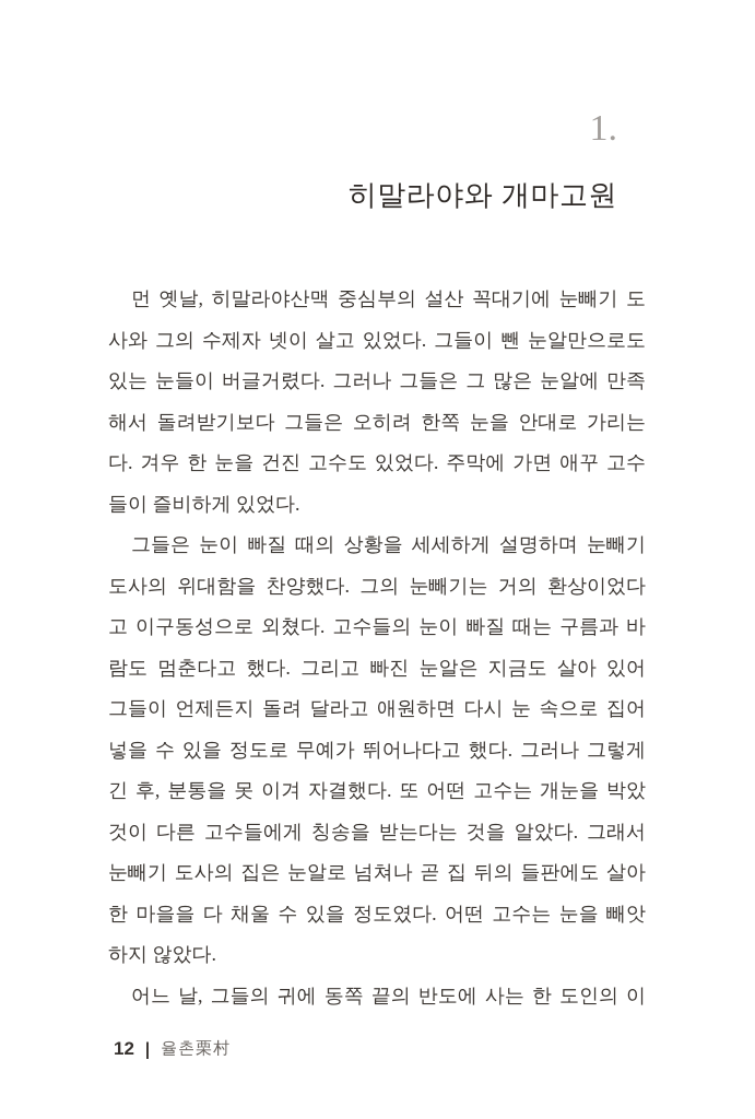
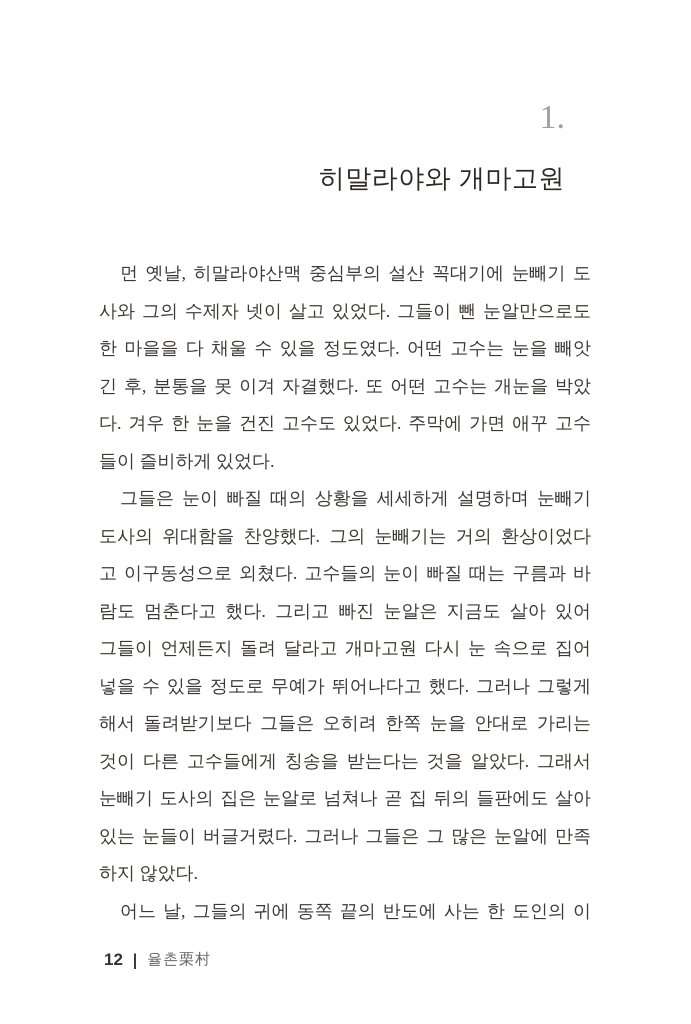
  1.
  히말라야와 개마고원
  먼 옛날, 히말라야산맥 중심부의 설산 꼭대기에 눈빼기 도
  사와 그의 수제자 넷이 살고 있었다. 그들이 뺀 눈알만으로도
- 있는 눈들이 버글거렸다. 그러나 그들은 그 많은 눈알에 만족
+ 한 마을을 다 채울 수 있을 정도였다. 어떤 고수는 눈을 빼앗
- 해서 돌려받기보다 그들은 오히려 한쪽 눈을 안대로 가리는
+ 긴 후, 분통을 못 이겨 자결했다. 또 어떤 고수는 개눈을 박았
  다. 겨우 한 눈을 건진 고수도 있었다. 주막에 가면 애꾸 고수
  들이 즐비하게 있었다.
  그들은 눈이 빠질 때의 상황을 세세하게 설명하며 눈빼기
  도사의 위대함을 찬양했다. 그의 눈빼기는 거의 환상이었다
  고 이구동성으로 외쳤다. 고수들의 눈이 빠질 때는 구름과 바
  람도 멈춘다고 했다. 그리고 빠진 눈알은 지금도 살아 있어
- 그들이 언제든지 돌려 달라고 애원하면 다시 눈 속으로 집어
+ 그들이 언제든지 돌려 달라고 개마고원 다시 눈 속으로 집어
  넣을 수 있을 정도로 무예가 뛰어나다고 했다. 그러나 그렇게
- 긴 후, 분통을 못 이겨 자결했다. 또 어떤 고수는 개눈을 박았
+ 해서 돌려받기보다 그들은 오히려 한쪽 눈을 안대로 가리는
  것이 다른 고수들에게 칭송을 받는다는 것을 알았다. 그래서
  눈빼기 도사의 집은 눈알로 넘쳐나 곧 집 뒤의 들판에도 살아
- 한 마을을 다 채울 수 있을 정도였다. 어떤 고수는 눈을 빼앗
+ 있는 눈들이 버글거렸다. 그러나 그들은 그 많은 눈알에 만족
  하지 않았다.
  어느 날, 그들의 귀에 동쪽 끝의 반도에 사는 한 도인의 이
  12
  |
  율촌栗村
